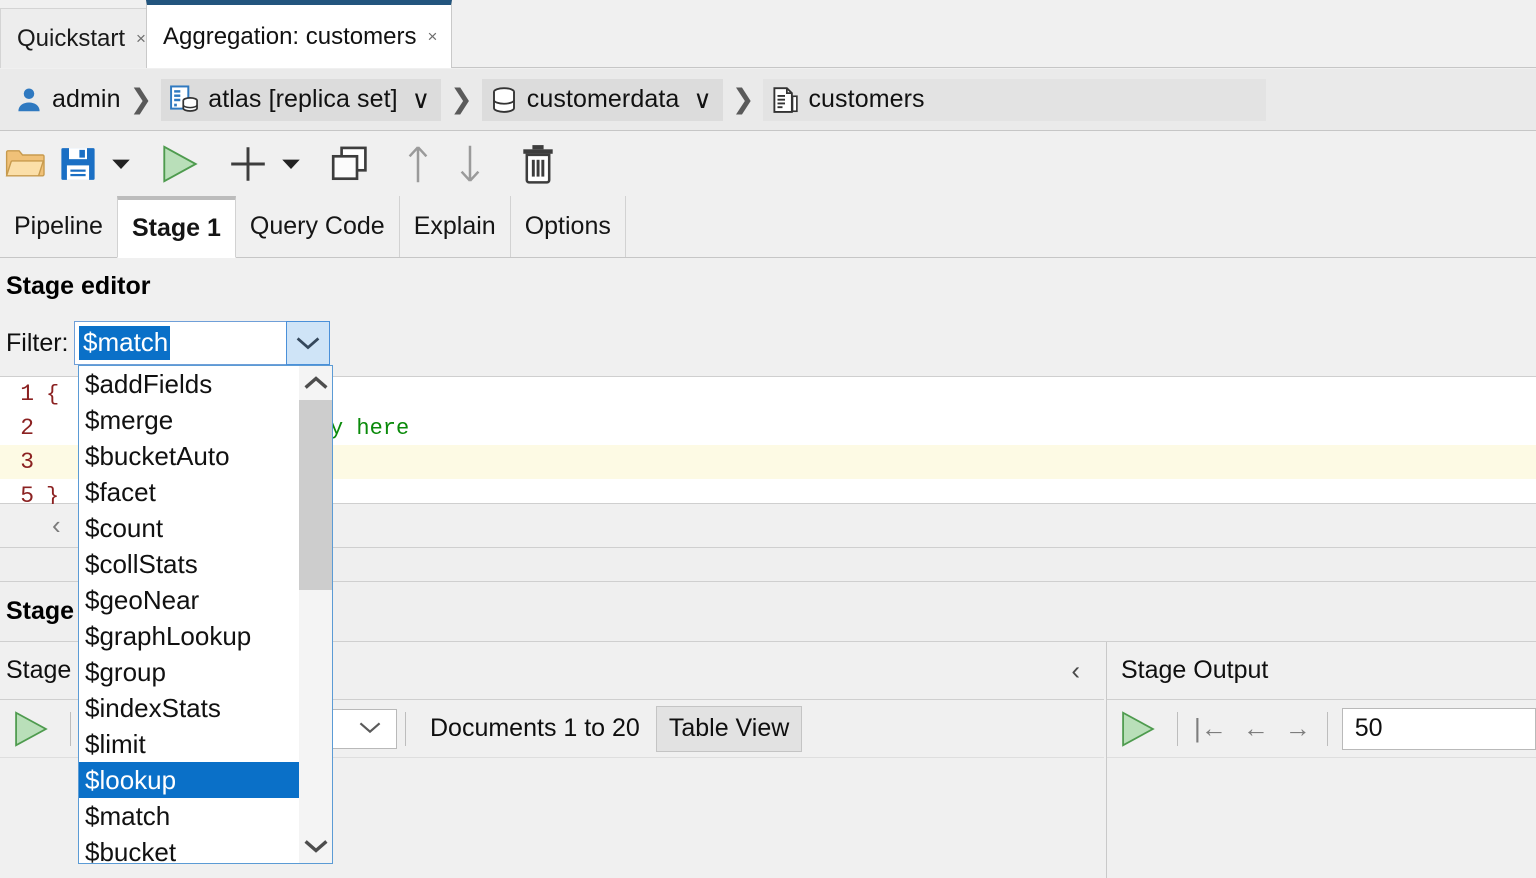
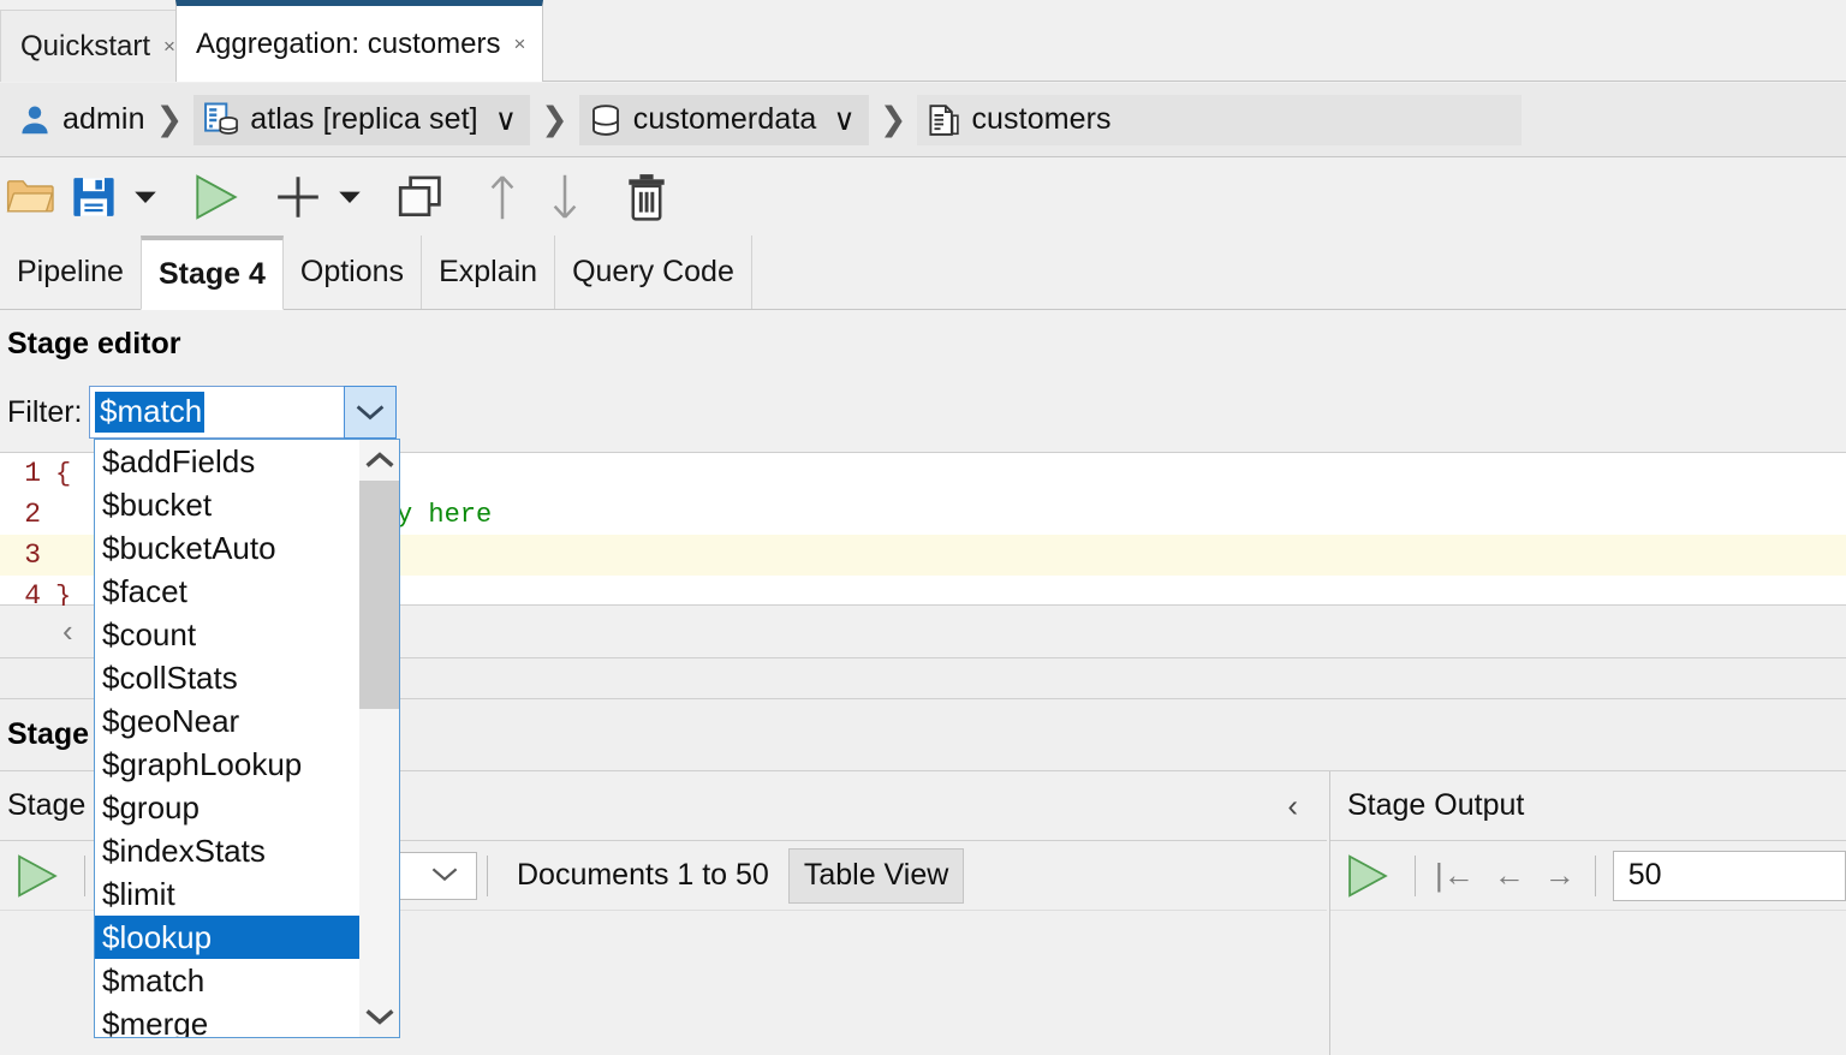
  Quickstart
  ×
  Aggregation: customers
  ×
  admin
  ❯
  atlas [replica set]
  ∨
  ❯
  customerdata
  ∨
  ❯
  customers
  Pipeline
- Stage 1
+ Stage 4
- Query Code
+ Options
  Explain
- Options
+ Query Code
  Stage editor
  Filter:
  $match
  1
  {
  2
  y here
  3
- 5
+ 4
  }
  ‹
  Stage
  Stage
  ‹
- Documents 1 to 20
+ Documents 1 to 50
  Table View
  Stage Output
  |←
  ←
  →
  50
  $addFields
- $merge
+ $bucket
  $bucketAuto
  $facet
  $count
  $collStats
  $geoNear
  $graphLookup
  $group
  $indexStats
  $limit
  $lookup
  $match
- $bucket
+ $merge
